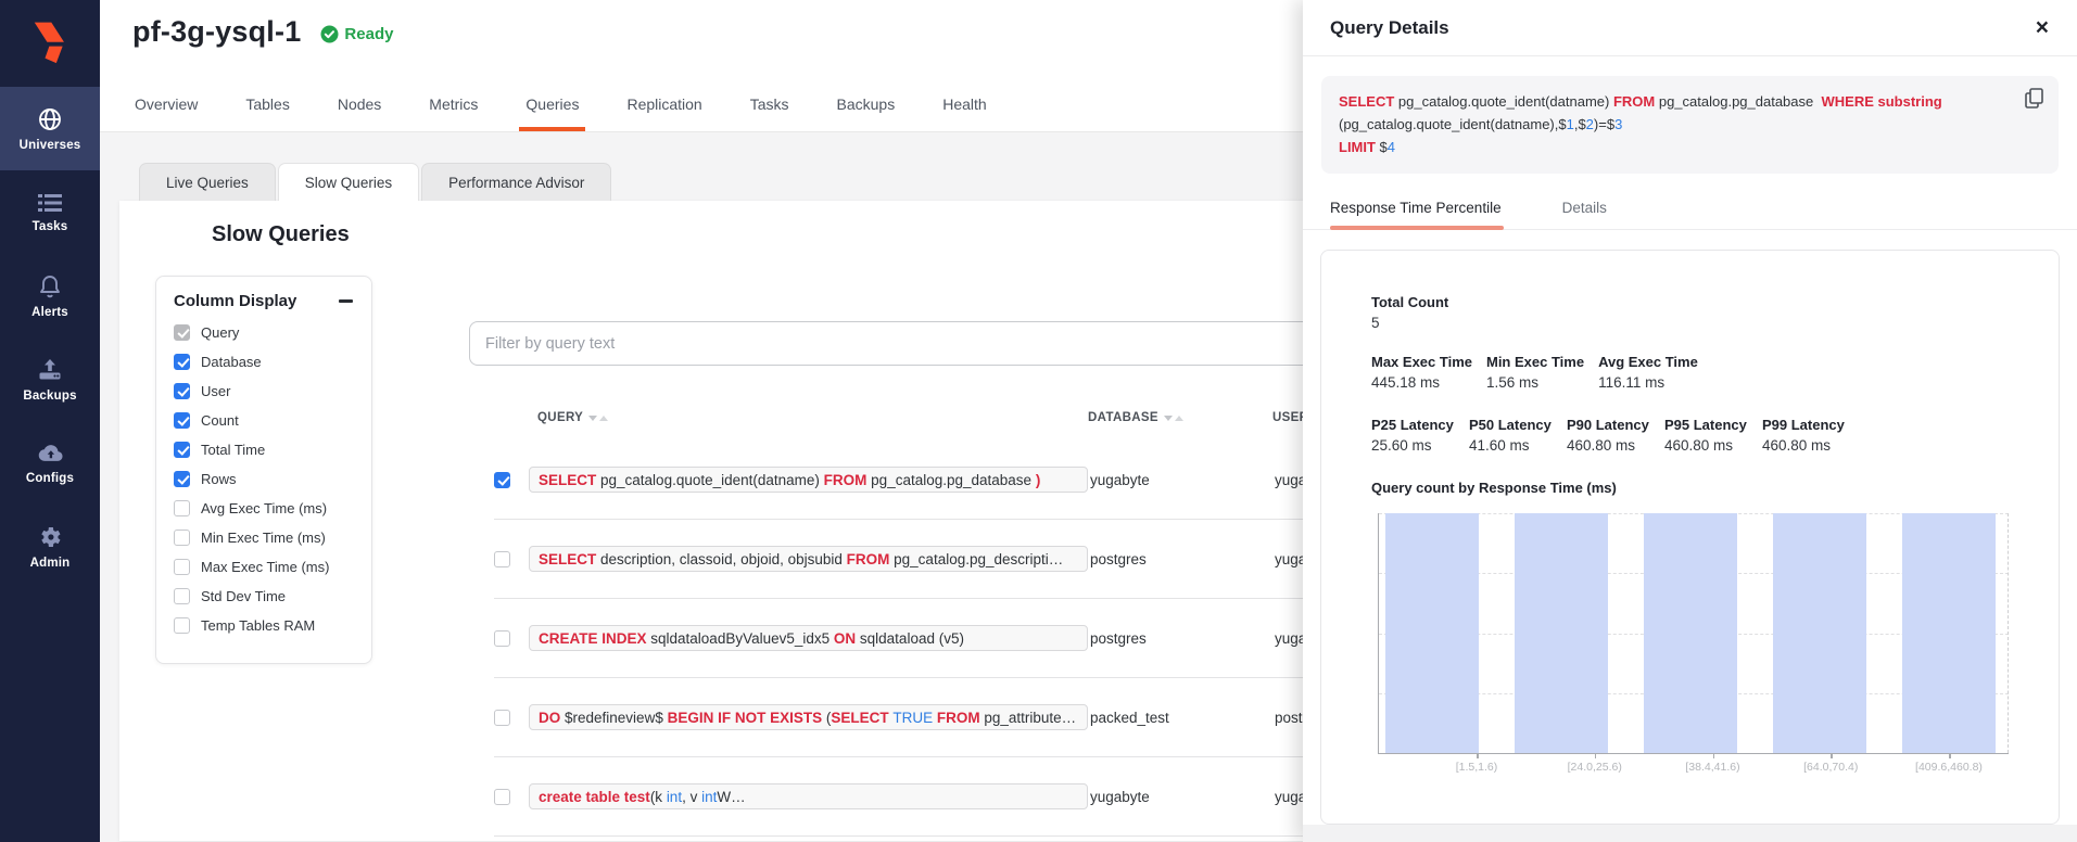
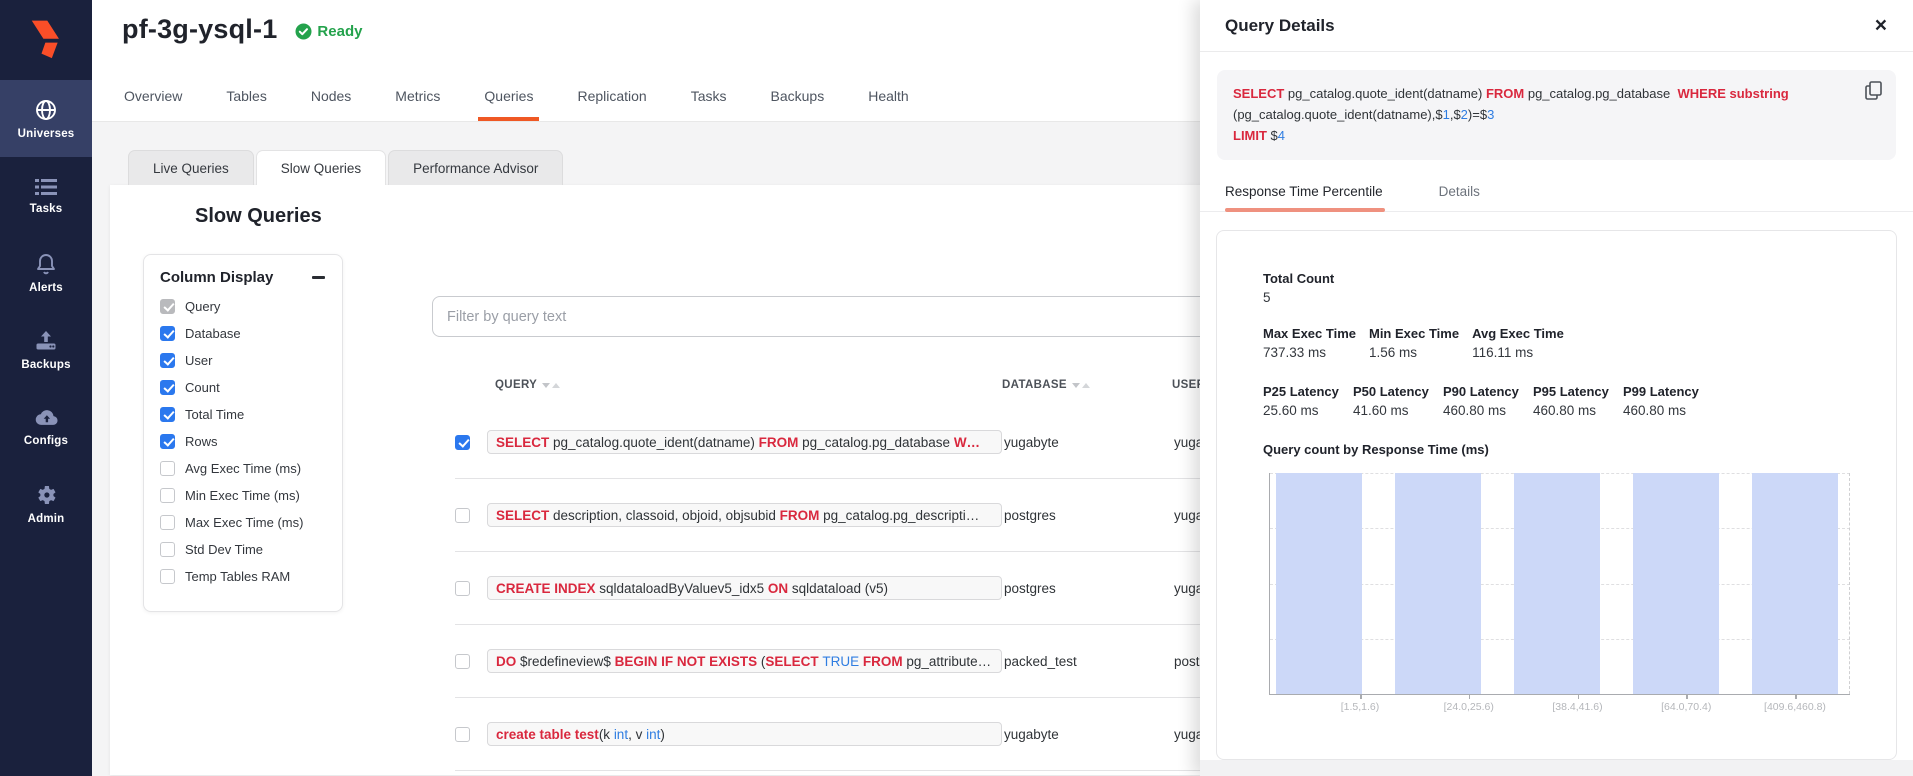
  Universes
  Tasks
  Alerts
  Backups
  Configs
  Admin
  pf-3g-ysql-1
  Ready
  Overview
  Tables
  Nodes
  Metrics
  Queries
  Replication
  Tasks
  Backups
  Health
  Live Queries
  Slow Queries
  Performance Advisor
  Slow Queries
  Column Display
  Query
  Database
  User
  Count
  Total Time
  Rows
  Avg Exec Time (ms)
  Min Exec Time (ms)
  Max Exec Time (ms)
  Std Dev Time
  Temp Tables RAM
  Filter by query text
  QUERY
  DATABASE
  USE
  SELECT
  pg_catalog.quote_ident(datname)
  FROM
  pg_catalog.pg_database
- )
+ W…
  yugabyte
  SELECT
  description, classoid, objoid, objsubid
  FROM
  pg_catalog.pg_descripti…
  postgres
  CREATE INDEX
  sqldataloadByValuev5_idx5
  ON
  sqldataload (v5)
  postgres
  DO
  $redefineview$
  BEGIN IF NOT EXISTS
  (
  SELECT
  TRUE
  FROM
  pg_attribute…
  packed_test
  create table test
  (k
  int
  , v
  int
- W…
+ )
  yugabyte
  Query Details
  ×
  SELECT pg_catalog.quote_ident(datname) FROM pg_catalog.pg_database WHERE substring
  (pg_catalog.quote_ident(datname),$1,$2)=$3
  LIMIT $4
  Response Time Percentile
  Details
  Total Count
  5
  Max Exec Time
- 445.18 ms
+ 737.33 ms
  Min Exec Time
  1.56 ms
  Avg Exec Time
  116.11 ms
  P25 Latency
  25.60 ms
  P50 Latency
  41.60 ms
  P90 Latency
  460.80 ms
  P95 Latency
  460.80 ms
  P99 Latency
  460.80 ms
  Query count by Response Time (ms)
  [1.5,1.6)
  [24.0,25.6)
  [38.4,41.6)
  [64.0,70.4)
  [409.6,460.8)
